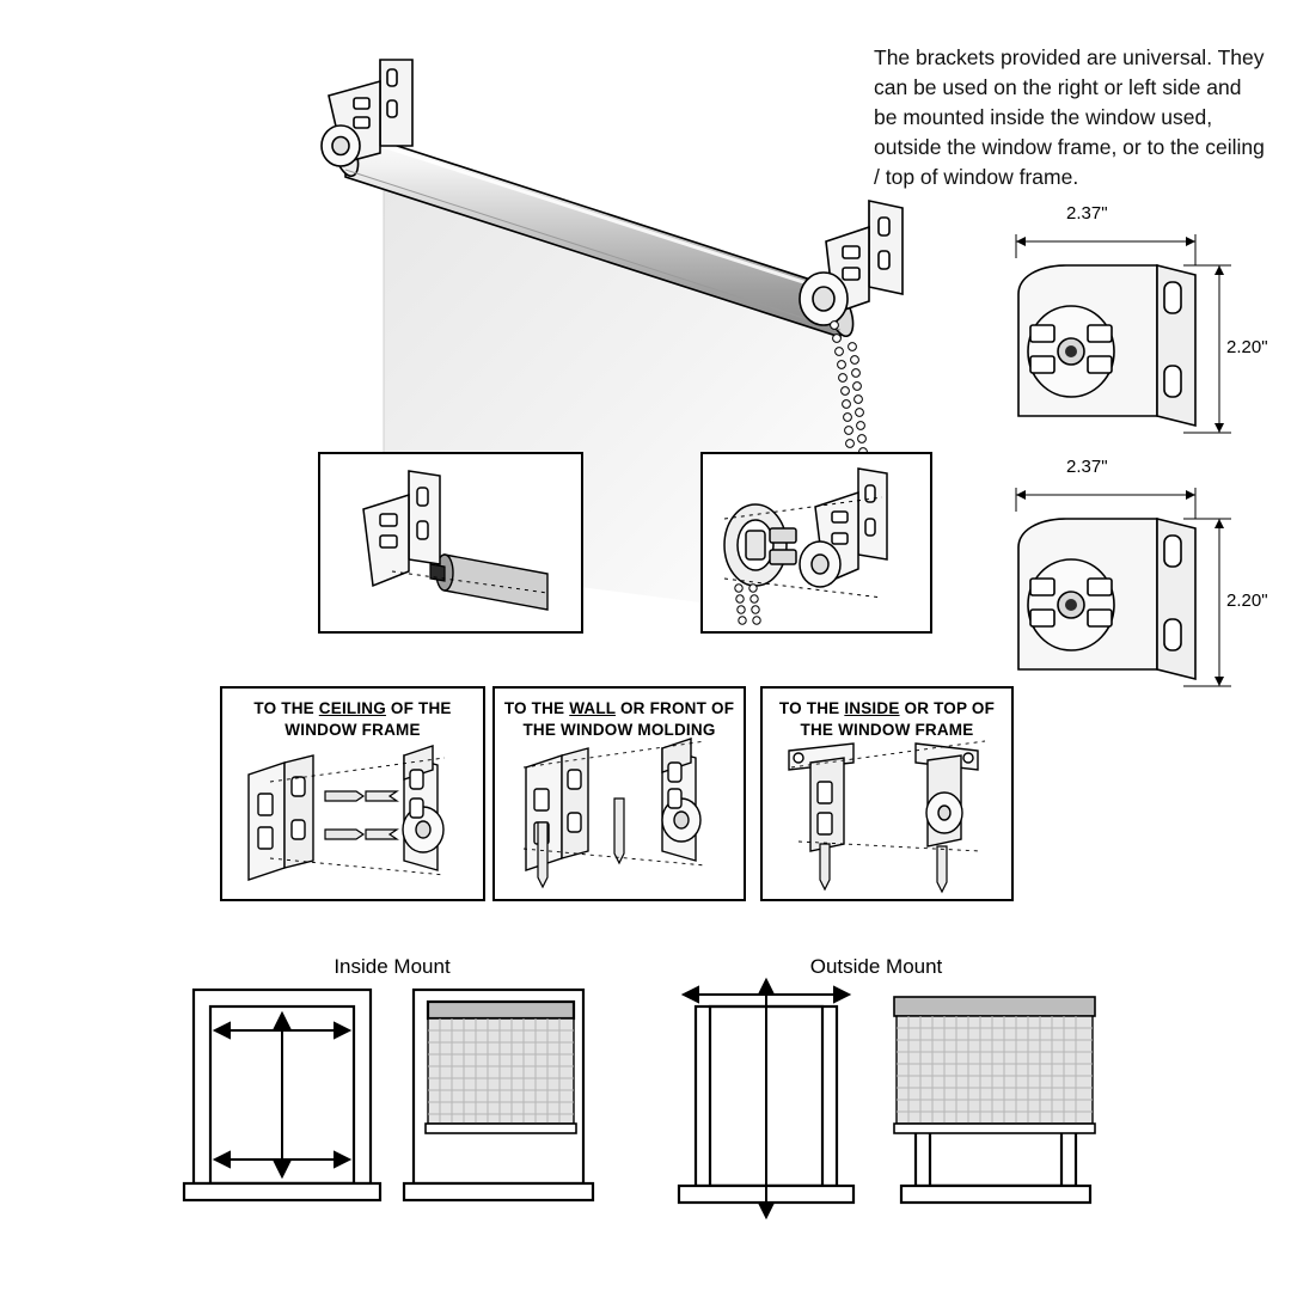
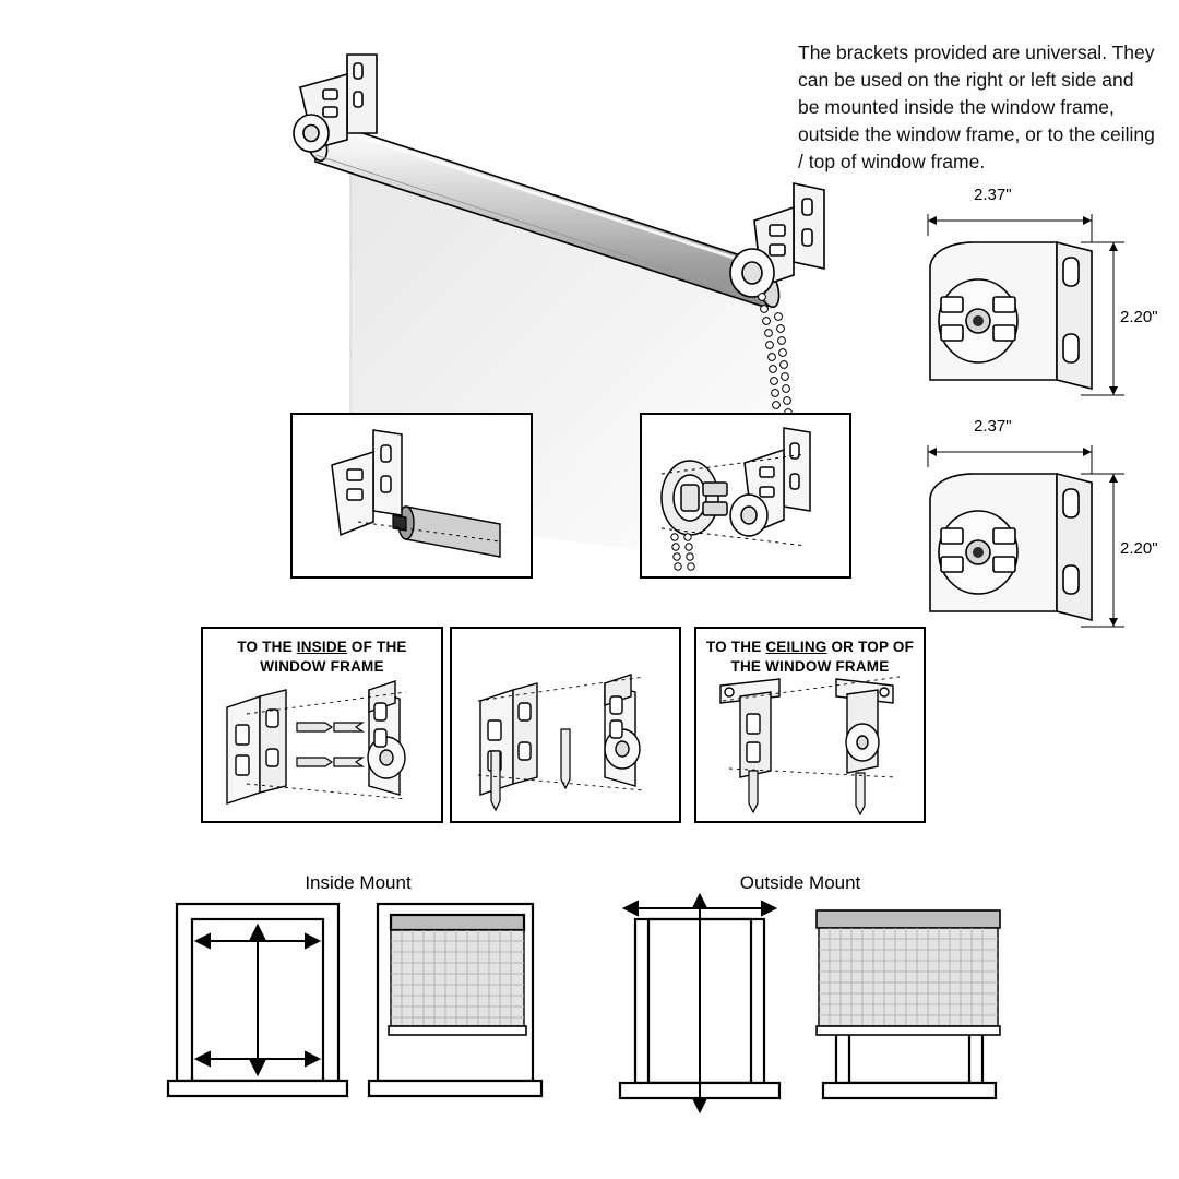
- The brackets provided are universal. They can be used on the right or left side and be mounted inside the window used, outside the window frame, or to the ceiling / top of window frame.
+ The brackets provided are universal. They can be used on the right or left side and be mounted inside the window frame, outside the window frame, or to the ceiling / top of window frame.
  2.37"
  2.20"
  2.37"
  2.20"
- TO THE CEILING OF THE
+ TO THE INSIDE OF THE
  WINDOW FRAME
- TO THE WALL OR FRONT OF
- THE WINDOW MOLDING
- TO THE INSIDE OR TOP OF
+ TO THE CEILING OR TOP OF
  THE WINDOW FRAME
  Inside Mount
  Outside Mount
